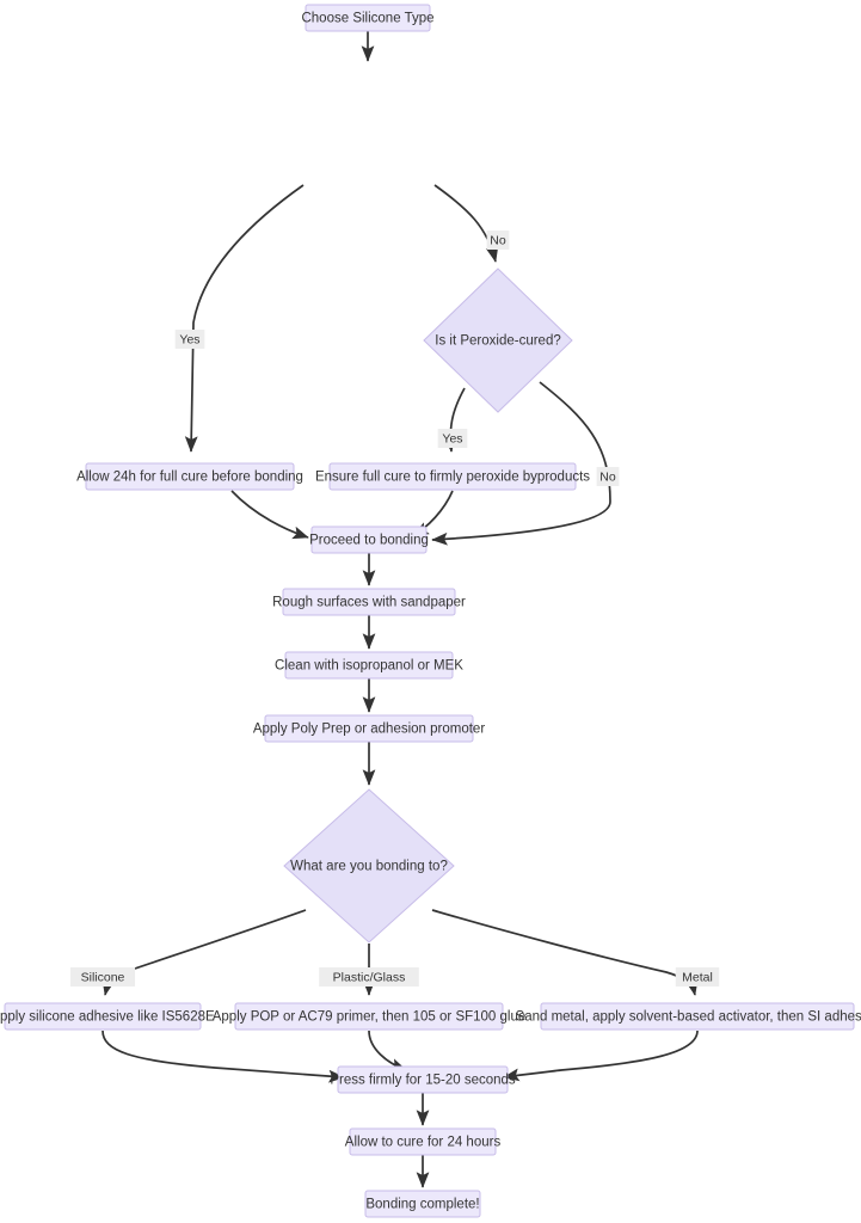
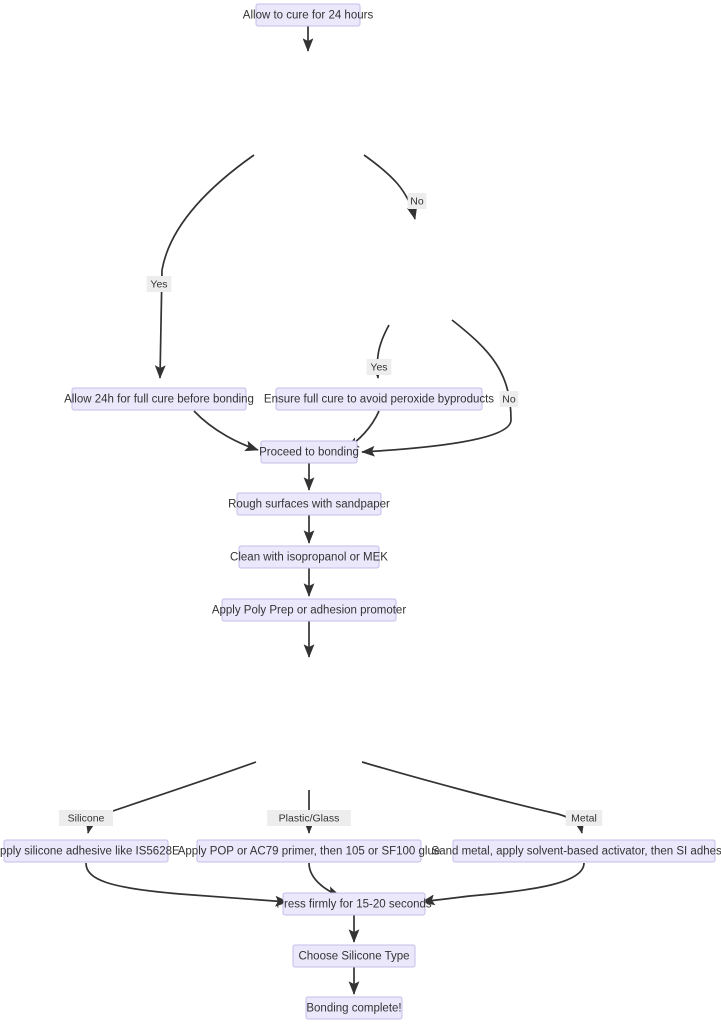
- Choose Silicone Type
+ Allow to cure for 24 hours
- Is it Peroxide-cured?
  Allow 24h for full cure before bonding
- Ensure full cure to firmly peroxide byproducts
+ Ensure full cure to avoid peroxide byproducts
  Proceed to bonding
  Rough surfaces with sandpaper
  Clean with isopropanol or MEK
  Apply Poly Prep or adhesion promoter
- What are you bonding to?
  pply silicone adhesive like IS5628E
  Apply POP or AC79 primer, then 105 or SF100 glue
  Sand metal, apply solvent-based activator, then SI adhes
  Press firmly for 15-20 seconds
- Allow to cure for 24 hours
+ Choose Silicone Type
  Bonding complete!
  Yes
  No
  Yes
  No
  Silicone
  Plastic/Glass
  Metal
